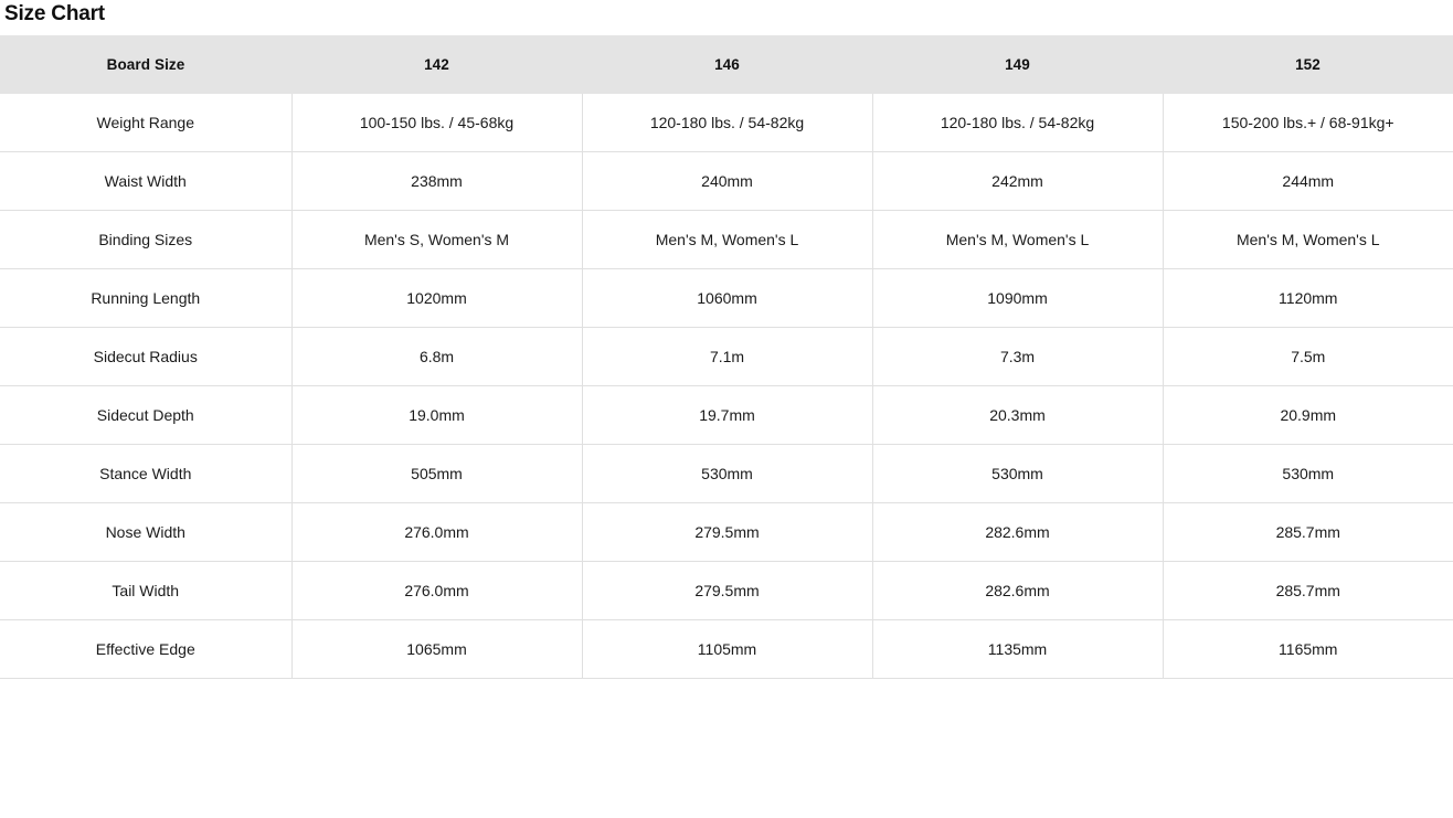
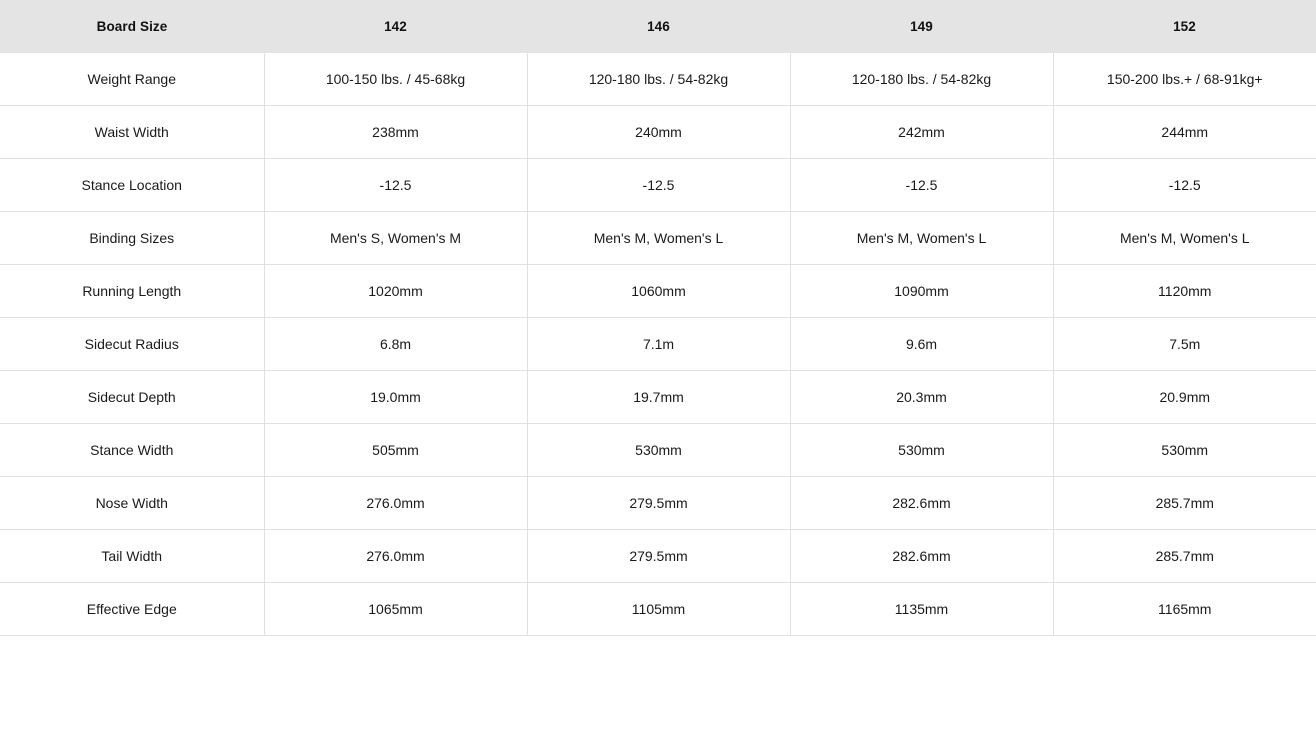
- Size Chart
  Board Size	142	146	149	152
  Weight Range	100-150 lbs. / 45-68kg	120-180 lbs. / 54-82kg	120-180 lbs. / 54-82kg	150-200 lbs.+ / 68-91kg+
  Waist Width	238mm	240mm	242mm	244mm
+ Stance Location	-12.5	-12.5	-12.5	-12.5
  Binding Sizes	Men's S, Women's M	Men's M, Women's L	Men's M, Women's L	Men's M, Women's L
  Running Length	1020mm	1060mm	1090mm	1120mm
- Sidecut Radius	6.8m	7.1m	7.3m	7.5m
+ Sidecut Radius	6.8m	7.1m	9.6m	7.5m
  Sidecut Depth	19.0mm	19.7mm	20.3mm	20.9mm
  Stance Width	505mm	530mm	530mm	530mm
  Nose Width	276.0mm	279.5mm	282.6mm	285.7mm
  Tail Width	276.0mm	279.5mm	282.6mm	285.7mm
  Effective Edge	1065mm	1105mm	1135mm	1165mm
